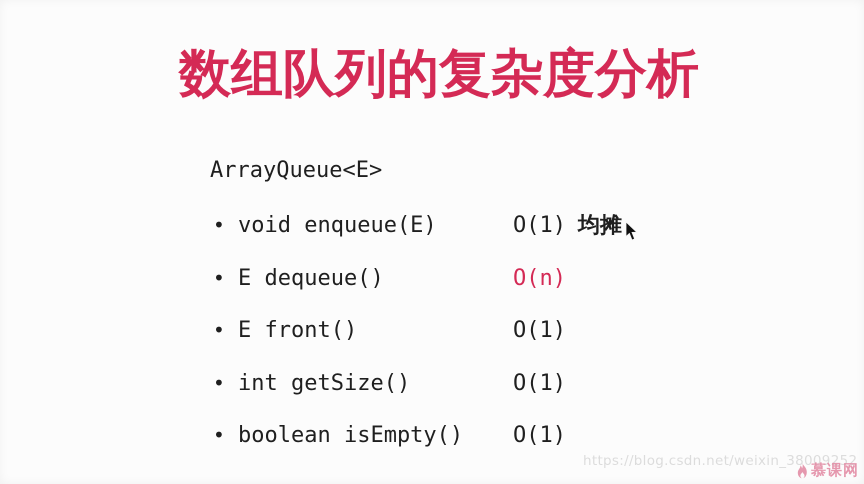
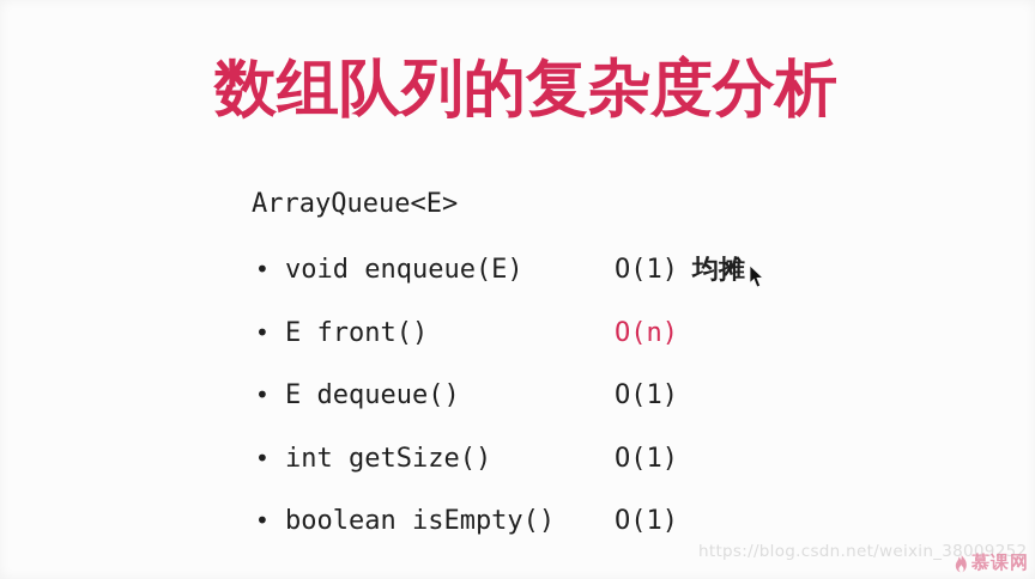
  数组队列的复杂度分析
  ArrayQueue<E>
  •
  void enqueue(E)
  O(1)
  均摊
  •
- E dequeue()
+ E front()
  O(n)
  •
- E front()
+ E dequeue()
  O(1)
  •
  int getSize()
  O(1)
  •
  boolean isEmpty()
  O(1)
  https://blog.csdn.net/weixin_38009252
  慕课网
